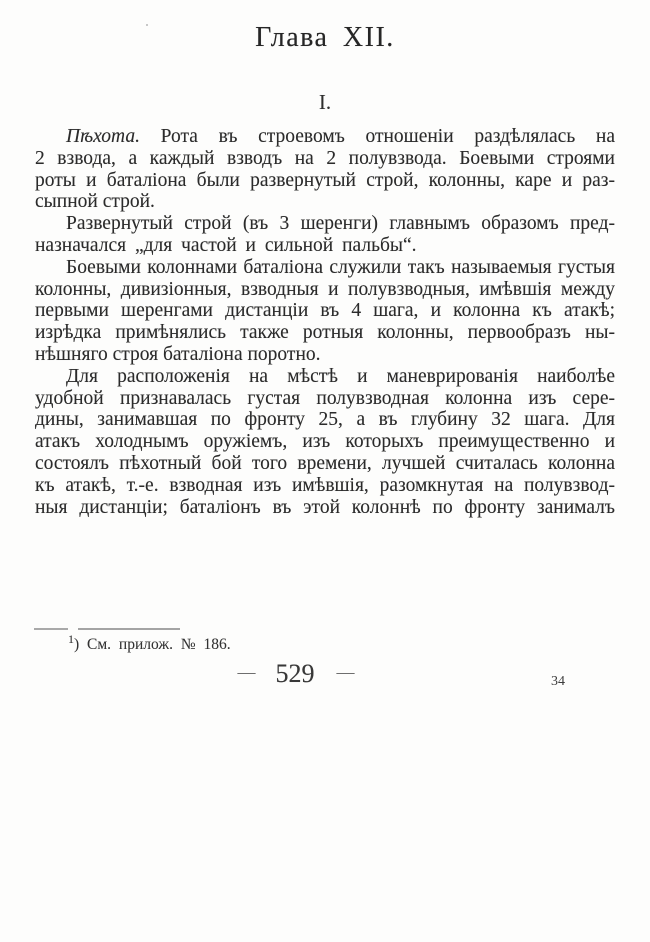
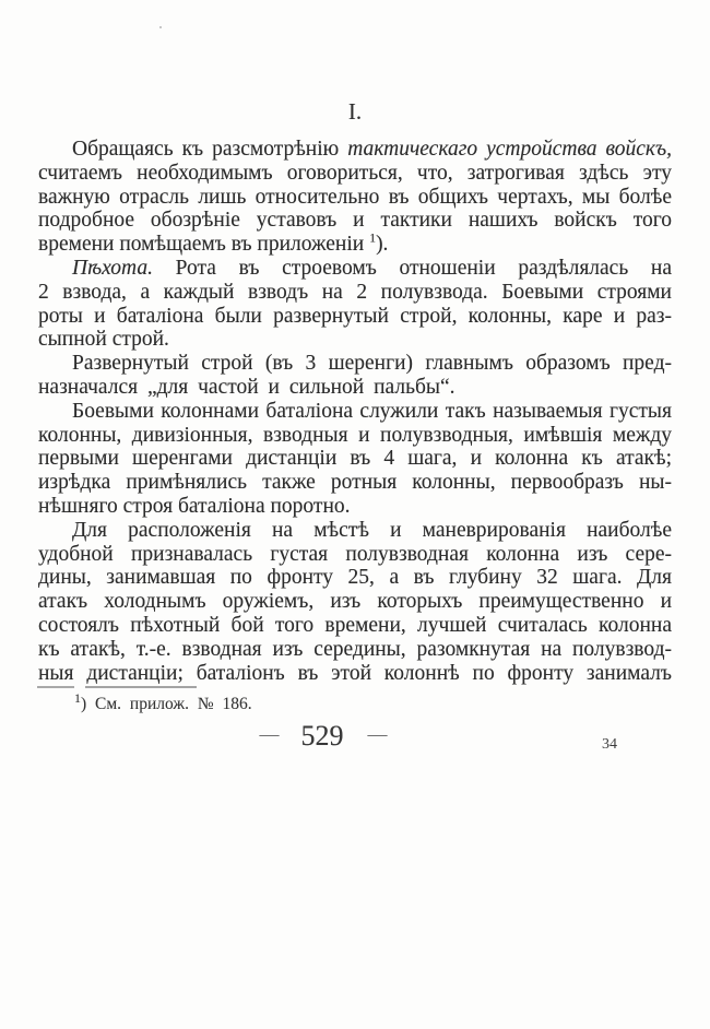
- Глава XII.
  I.
+ Обращаясь къ разсмотрѣнію тактическаго устройства войскъ,
+ считаемъ необходимымъ оговориться, что, затрогивая здѣсь эту
+ важную отрасль лишь относительно въ общихъ чертахъ, мы болѣе
+ подробное обозрѣніе уставовъ и тактики нашихъ войскъ того
+ времени помѣщаемъ въ приложеніи 1).
  Пѣхота. Рота въ строевомъ отношеніи раздѣлялась на
  2 взвода, а каждый взводъ на 2 полувзвода. Боевыми строями
  роты и баталіона были развернутый строй, колонны, каре и раз-
  сыпной строй.
  Развернутый строй (въ 3 шеренги) главнымъ образомъ пред-
  назначался „для частой и сильной пальбы“.
  Боевыми колоннами баталіона служили такъ называемыя густыя
  колонны, дивизіонныя, взводныя и полувзводныя, имѣвшія между
  первыми шеренгами дистанціи въ 4 шага, и колонна къ атакѣ;
  изрѣдка примѣнялись также ротныя колонны, первообразъ ны-
  нѣшняго строя баталіона поротно.
  Для расположенія на мѣстѣ и маневрированія наиболѣе
  удобной признавалась густая полувзводная колонна изъ сере-
  дины, занимавшая по фронту 25, а въ глубину 32 шага. Для
  атакъ холоднымъ оружіемъ, изъ которыхъ преимущественно и
  состоялъ пѣхотный бой того времени, лучшей считалась колонна
- къ атакѣ, т.-е. взводная изъ имѣвшія, разомкнутая на полувзвод-
+ къ атакѣ, т.-е. взводная изъ середины, разомкнутая на полувзвод-
  ныя дистанціи; баталіонъ въ этой колоннѣ по фронту занималъ
  1) См. прилож. № 186.
  — 529 —
  34
